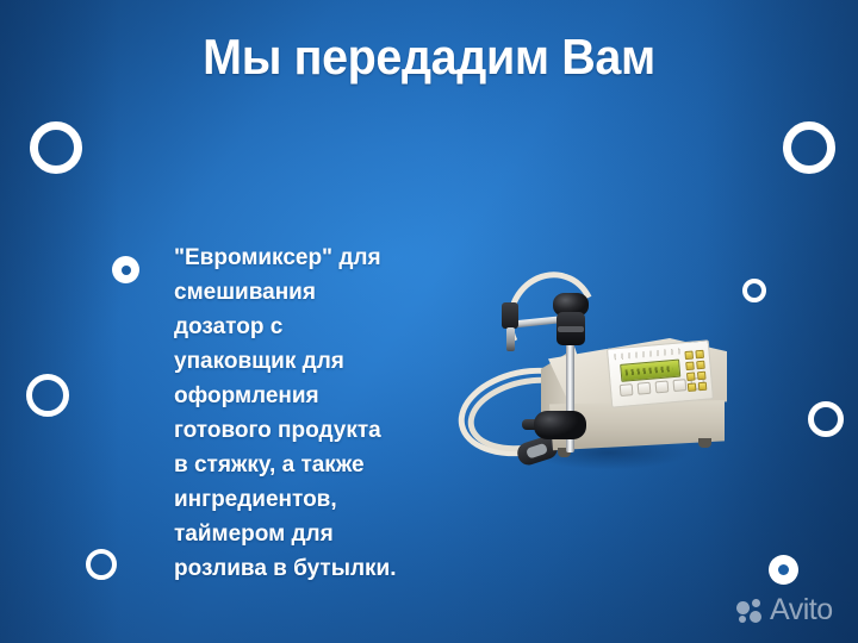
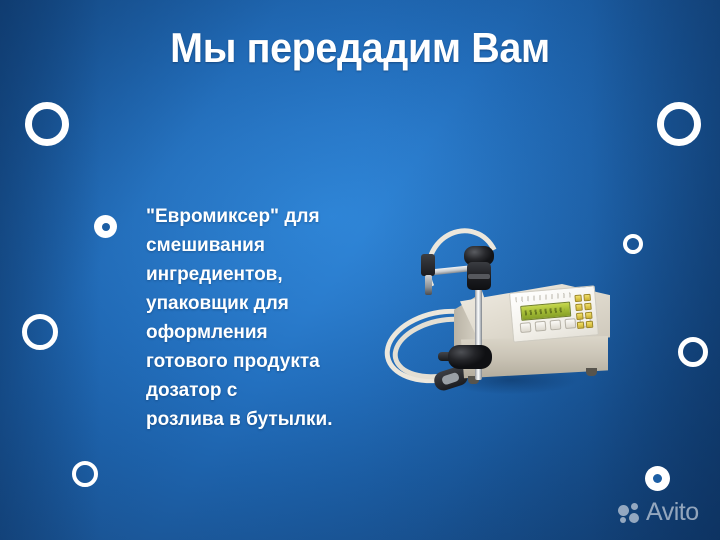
  Мы передадим Вам
  "Евромиксер" для
  смешивания
- дозатор с
+ ингредиентов,
  упаковщик для
  оформления
  готового продукта
- в стяжку, а также
- ингредиентов,
+ дозатор с
- таймером для
  розлива в бутылки.
  Avito
